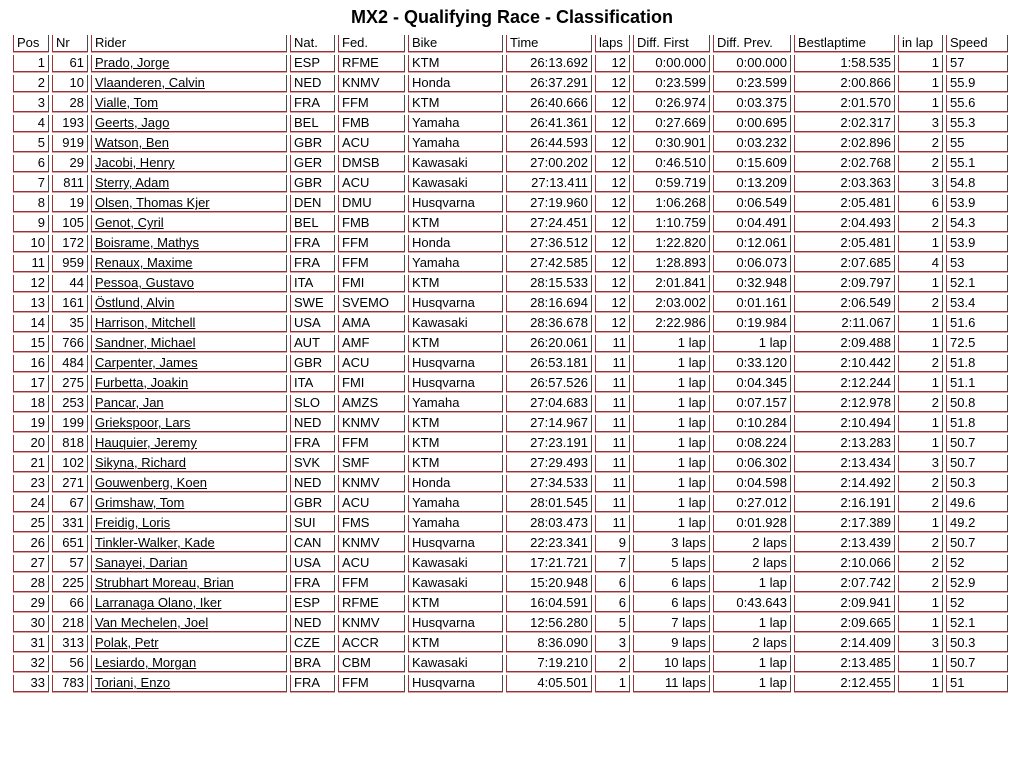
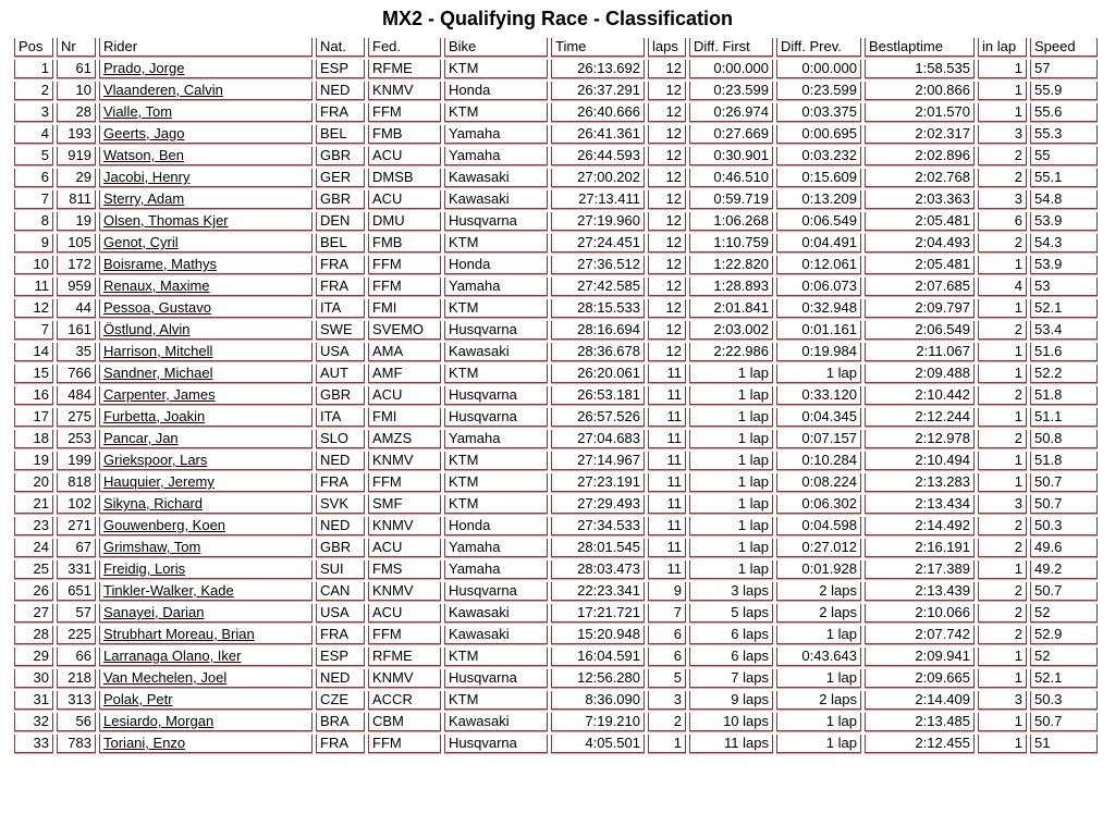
  MX2 - Qualifying Race - Classification
  Pos	Nr	Rider	Nat.	Fed.	Bike	Time	laps	Diff. First	Diff. Prev.	Bestlaptime	in lap	Speed
  1	61	Prado, Jorge	ESP	RFME	KTM	26:13.692	12	0:00.000	0:00.000	1:58.535	1	57
  2	10	Vlaanderen, Calvin	NED	KNMV	Honda	26:37.291	12	0:23.599	0:23.599	2:00.866	1	55.9
  3	28	Vialle, Tom	FRA	FFM	KTM	26:40.666	12	0:26.974	0:03.375	2:01.570	1	55.6
  4	193	Geerts, Jago	BEL	FMB	Yamaha	26:41.361	12	0:27.669	0:00.695	2:02.317	3	55.3
  5	919	Watson, Ben	GBR	ACU	Yamaha	26:44.593	12	0:30.901	0:03.232	2:02.896	2	55
  6	29	Jacobi, Henry	GER	DMSB	Kawasaki	27:00.202	12	0:46.510	0:15.609	2:02.768	2	55.1
  7	811	Sterry, Adam	GBR	ACU	Kawasaki	27:13.411	12	0:59.719	0:13.209	2:03.363	3	54.8
  8	19	Olsen, Thomas Kjer	DEN	DMU	Husqvarna	27:19.960	12	1:06.268	0:06.549	2:05.481	6	53.9
  9	105	Genot, Cyril	BEL	FMB	KTM	27:24.451	12	1:10.759	0:04.491	2:04.493	2	54.3
  10	172	Boisrame, Mathys	FRA	FFM	Honda	27:36.512	12	1:22.820	0:12.061	2:05.481	1	53.9
  11	959	Renaux, Maxime	FRA	FFM	Yamaha	27:42.585	12	1:28.893	0:06.073	2:07.685	4	53
  12	44	Pessoa, Gustavo	ITA	FMI	KTM	28:15.533	12	2:01.841	0:32.948	2:09.797	1	52.1
- 13	161	Östlund, Alvin	SWE	SVEMO	Husqvarna	28:16.694	12	2:03.002	0:01.161	2:06.549	2	53.4
+ 7	161	Östlund, Alvin	SWE	SVEMO	Husqvarna	28:16.694	12	2:03.002	0:01.161	2:06.549	2	53.4
  14	35	Harrison, Mitchell	USA	AMA	Kawasaki	28:36.678	12	2:22.986	0:19.984	2:11.067	1	51.6
- 15	766	Sandner, Michael	AUT	AMF	KTM	26:20.061	11	1 lap	1 lap	2:09.488	1	72.5
+ 15	766	Sandner, Michael	AUT	AMF	KTM	26:20.061	11	1 lap	1 lap	2:09.488	1	52.2
  16	484	Carpenter, James	GBR	ACU	Husqvarna	26:53.181	11	1 lap	0:33.120	2:10.442	2	51.8
  17	275	Furbetta, Joakin	ITA	FMI	Husqvarna	26:57.526	11	1 lap	0:04.345	2:12.244	1	51.1
  18	253	Pancar, Jan	SLO	AMZS	Yamaha	27:04.683	11	1 lap	0:07.157	2:12.978	2	50.8
  19	199	Griekspoor, Lars	NED	KNMV	KTM	27:14.967	11	1 lap	0:10.284	2:10.494	1	51.8
  20	818	Hauquier, Jeremy	FRA	FFM	KTM	27:23.191	11	1 lap	0:08.224	2:13.283	1	50.7
  21	102	Sikyna, Richard	SVK	SMF	KTM	27:29.493	11	1 lap	0:06.302	2:13.434	3	50.7
  23	271	Gouwenberg, Koen	NED	KNMV	Honda	27:34.533	11	1 lap	0:04.598	2:14.492	2	50.3
  24	67	Grimshaw, Tom	GBR	ACU	Yamaha	28:01.545	11	1 lap	0:27.012	2:16.191	2	49.6
  25	331	Freidig, Loris	SUI	FMS	Yamaha	28:03.473	11	1 lap	0:01.928	2:17.389	1	49.2
  26	651	Tinkler-Walker, Kade	CAN	KNMV	Husqvarna	22:23.341	9	3 laps	2 laps	2:13.439	2	50.7
  27	57	Sanayei, Darian	USA	ACU	Kawasaki	17:21.721	7	5 laps	2 laps	2:10.066	2	52
  28	225	Strubhart Moreau, Brian	FRA	FFM	Kawasaki	15:20.948	6	6 laps	1 lap	2:07.742	2	52.9
  29	66	Larranaga Olano, Iker	ESP	RFME	KTM	16:04.591	6	6 laps	0:43.643	2:09.941	1	52
  30	218	Van Mechelen, Joel	NED	KNMV	Husqvarna	12:56.280	5	7 laps	1 lap	2:09.665	1	52.1
  31	313	Polak, Petr	CZE	ACCR	KTM	8:36.090	3	9 laps	2 laps	2:14.409	3	50.3
  32	56	Lesiardo, Morgan	BRA	CBM	Kawasaki	7:19.210	2	10 laps	1 lap	2:13.485	1	50.7
  33	783	Toriani, Enzo	FRA	FFM	Husqvarna	4:05.501	1	11 laps	1 lap	2:12.455	1	51
